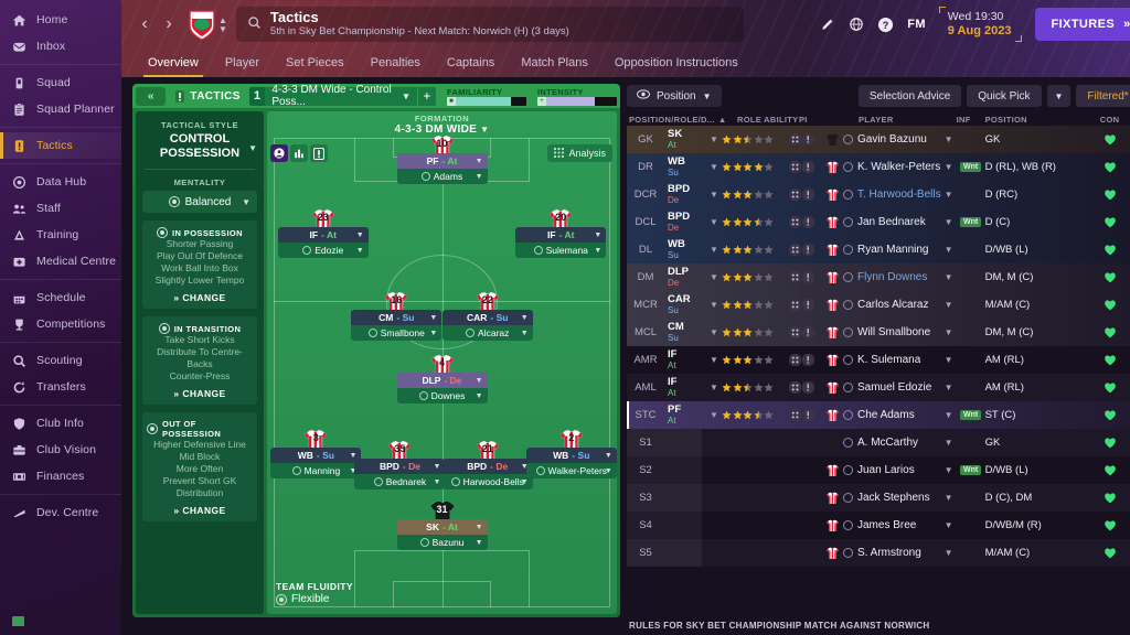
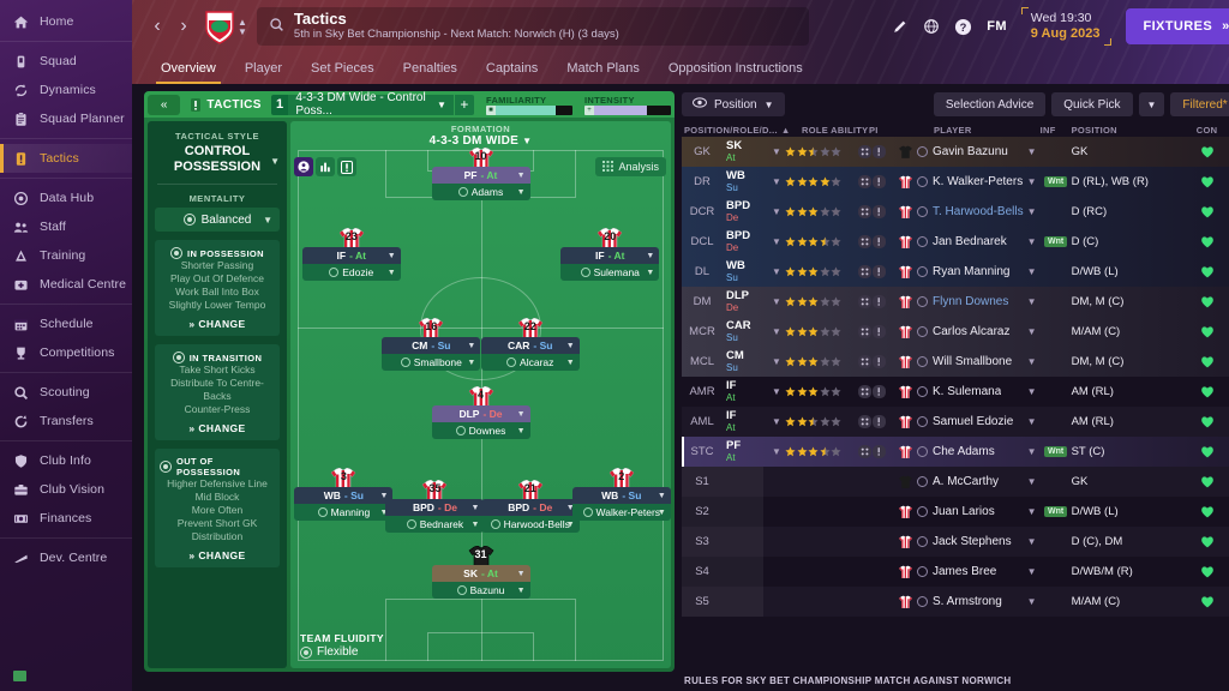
  Home
- Inbox
  Squad
+ Dynamics
  Squad Planner
  Tactics
  Data Hub
  Staff
  Training
  Medical Centre
  Schedule
  Competitions
  Scouting
  Transfers
  Club Info
  Club Vision
  Finances
  Dev. Centre
  ‹
  ›
  ▲
  ▼
  Tactics
  5th in Sky Bet Championship - Next Match: Norwich (H) (3 days)
  ?
  FM
  Wed 19:30
  9 Aug 2023
  FIXTURES
  »
  Overview
  Player
  Set Pieces
  Penalties
  Captains
  Match Plans
  Opposition Instructions
  «
  TACTICS
  1
  4-3-3 DM Wide - Control Poss...
  ▼
  +
  FAMILIARITY
  INTENSITY
  TACTICAL STYLE
  CONTROL POSSESSION
  ▼
  MENTALITY
  Balanced
  ▼
  IN POSSESSION
  Shorter Passing
  Play Out Of Defence
  Work Ball Into Box
  Slightly Lower Tempo
  » CHANGE
  IN TRANSITION
  Take Short Kicks
  Distribute To Centre-Backs
  Counter-Press
  » CHANGE
  OUT OF POSSESSION
  Higher Defensive Line
  Mid Block
  More Often
  Prevent Short GK
  Distribution
  » CHANGE
  FORMATION
  4-3-3 DM WIDE ▼
  Analysis
  10
  PF
  - At
  Adams
  23
  IF
  - At
  Edozie
  20
  IF
  - At
  Sulemana
  16
  CM
  - Su
  Smallbone
  22
  CAR
  - Su
  Alcaraz
  4
  DLP
  - De
  Downes
  3
  WB
  - Su
  Manning
  35
  BPD
  - De
  Bednarek
  21
  BPD
  - De
  Harwood-Bells
  2
  WB
  - Su
  Walker-Peters
  31
  SK
  - At
  Bazunu
  TEAM FLUIDITY
  Flexible
  Position
  ▼
  Selection Advice
  Quick Pick
  ▼
  Filtered*
  POSITION/ROLE/D...
  ▲
  ROLE ABILITY
  PI
  PLAYER
  INF
  POSITION
  CON
  GK
  SK
  At
  ▼
  Gavin Bazunu
  ▼
  GK
  DR
  WB
  Su
  ▼
  K. Walker-Peters
  ▼
  D (RL), WB (R)
  DCR
  BPD
  De
  ▼
  T. Harwood-Bells
  ▼
  D (RC)
  DCL
  BPD
  De
  ▼
  Jan Bednarek
  ▼
  D (C)
  DL
  WB
  Su
  ▼
  Ryan Manning
  ▼
  D/WB (L)
  DM
  DLP
  De
  ▼
  Flynn Downes
  ▼
  DM, M (C)
  MCR
  CAR
  Su
  ▼
  Carlos Alcaraz
  ▼
  M/AM (C)
  MCL
  CM
  Su
  ▼
  Will Smallbone
  ▼
  DM, M (C)
  AMR
  IF
  At
  ▼
  K. Sulemana
  ▼
  AM (RL)
  AML
  IF
  At
  ▼
  Samuel Edozie
  ▼
  AM (RL)
  STC
  PF
  At
  ▼
  Che Adams
  ▼
  ST (C)
  S1
  A. McCarthy
  ▼
  GK
  S2
  Juan Larios
  ▼
  D/WB (L)
  S3
  Jack Stephens
  ▼
  D (C), DM
  S4
  James Bree
  ▼
  D/WB/M (R)
  S5
  S. Armstrong
  ▼
  M/AM (C)
  RULES FOR SKY BET CHAMPIONSHIP MATCH AGAINST NORWICH
